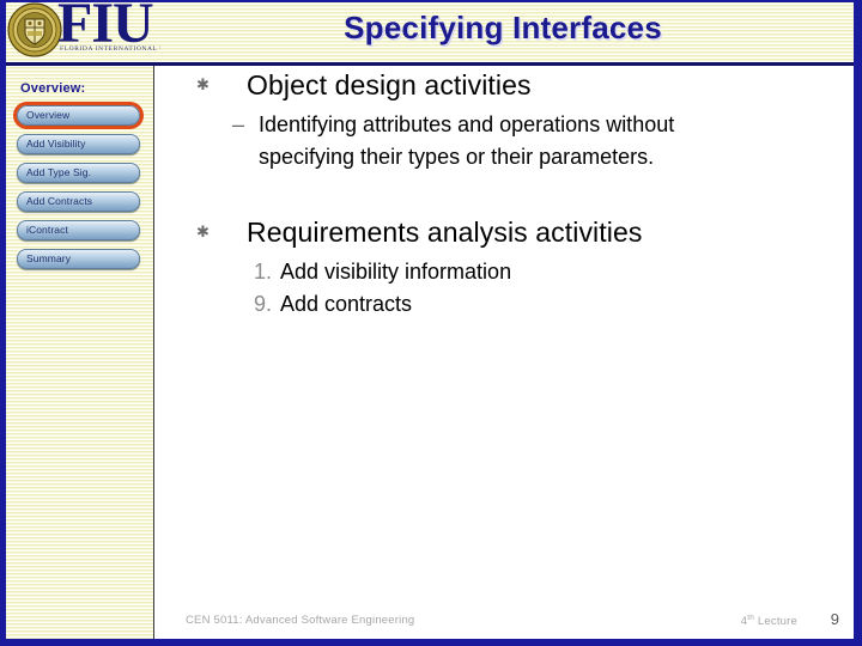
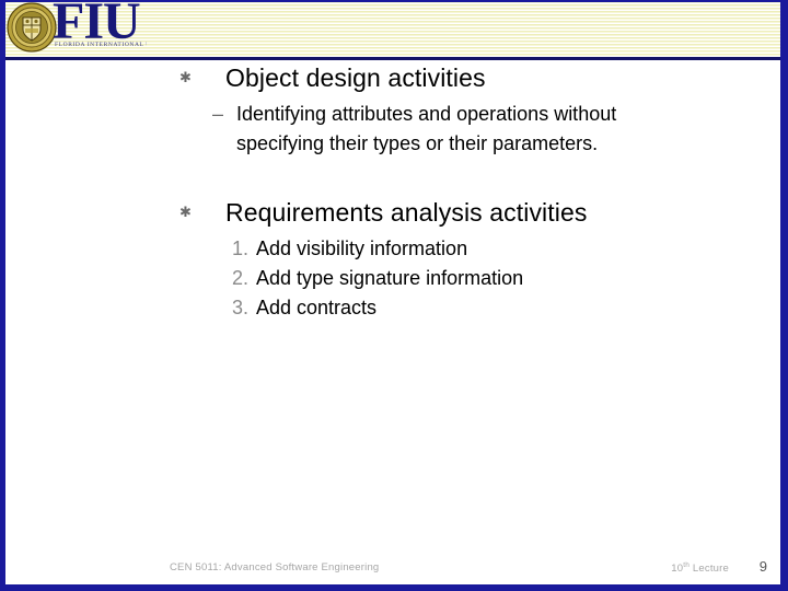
  FIU
- Specifying Interfaces
- Overview:
- Overview
- Add Visibility
- Add Type Sig.
- Add Contracts
- iContract
- Summary
  ✱
  Object design activities
  –
  Identifying attributes and operations without specifying their types or their parameters.
  ✱
  Requirements analysis activities
  1.
  Add visibility information
+ 2.
+ Add type signature information
- 9.
+ 3.
  Add contracts
  CEN 5011: Advanced Software Engineering
- 4 Lecture
+ 10 Lecture
  9
